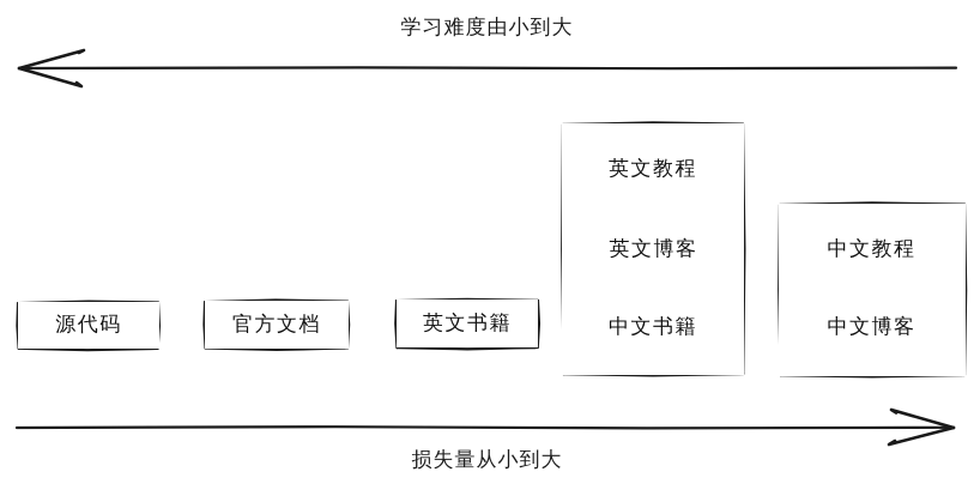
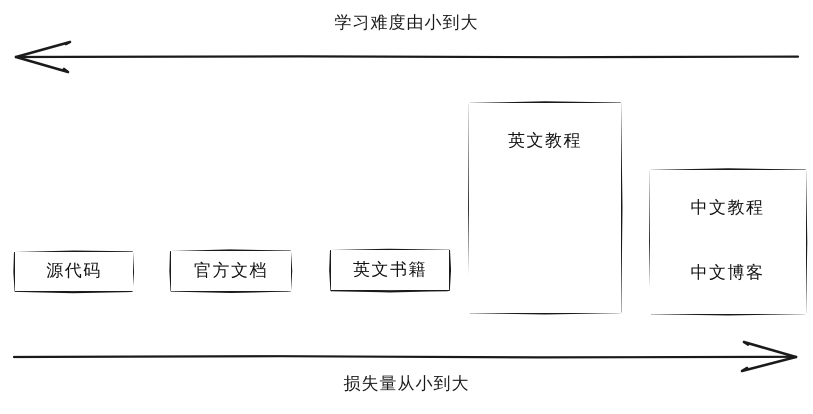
  学习难度由小到大
  损失量从小到大
  源代码
  官方文档
  英文书籍
  英文教程
- 英文博客
- 中文书籍
  中文教程
  中文博客
